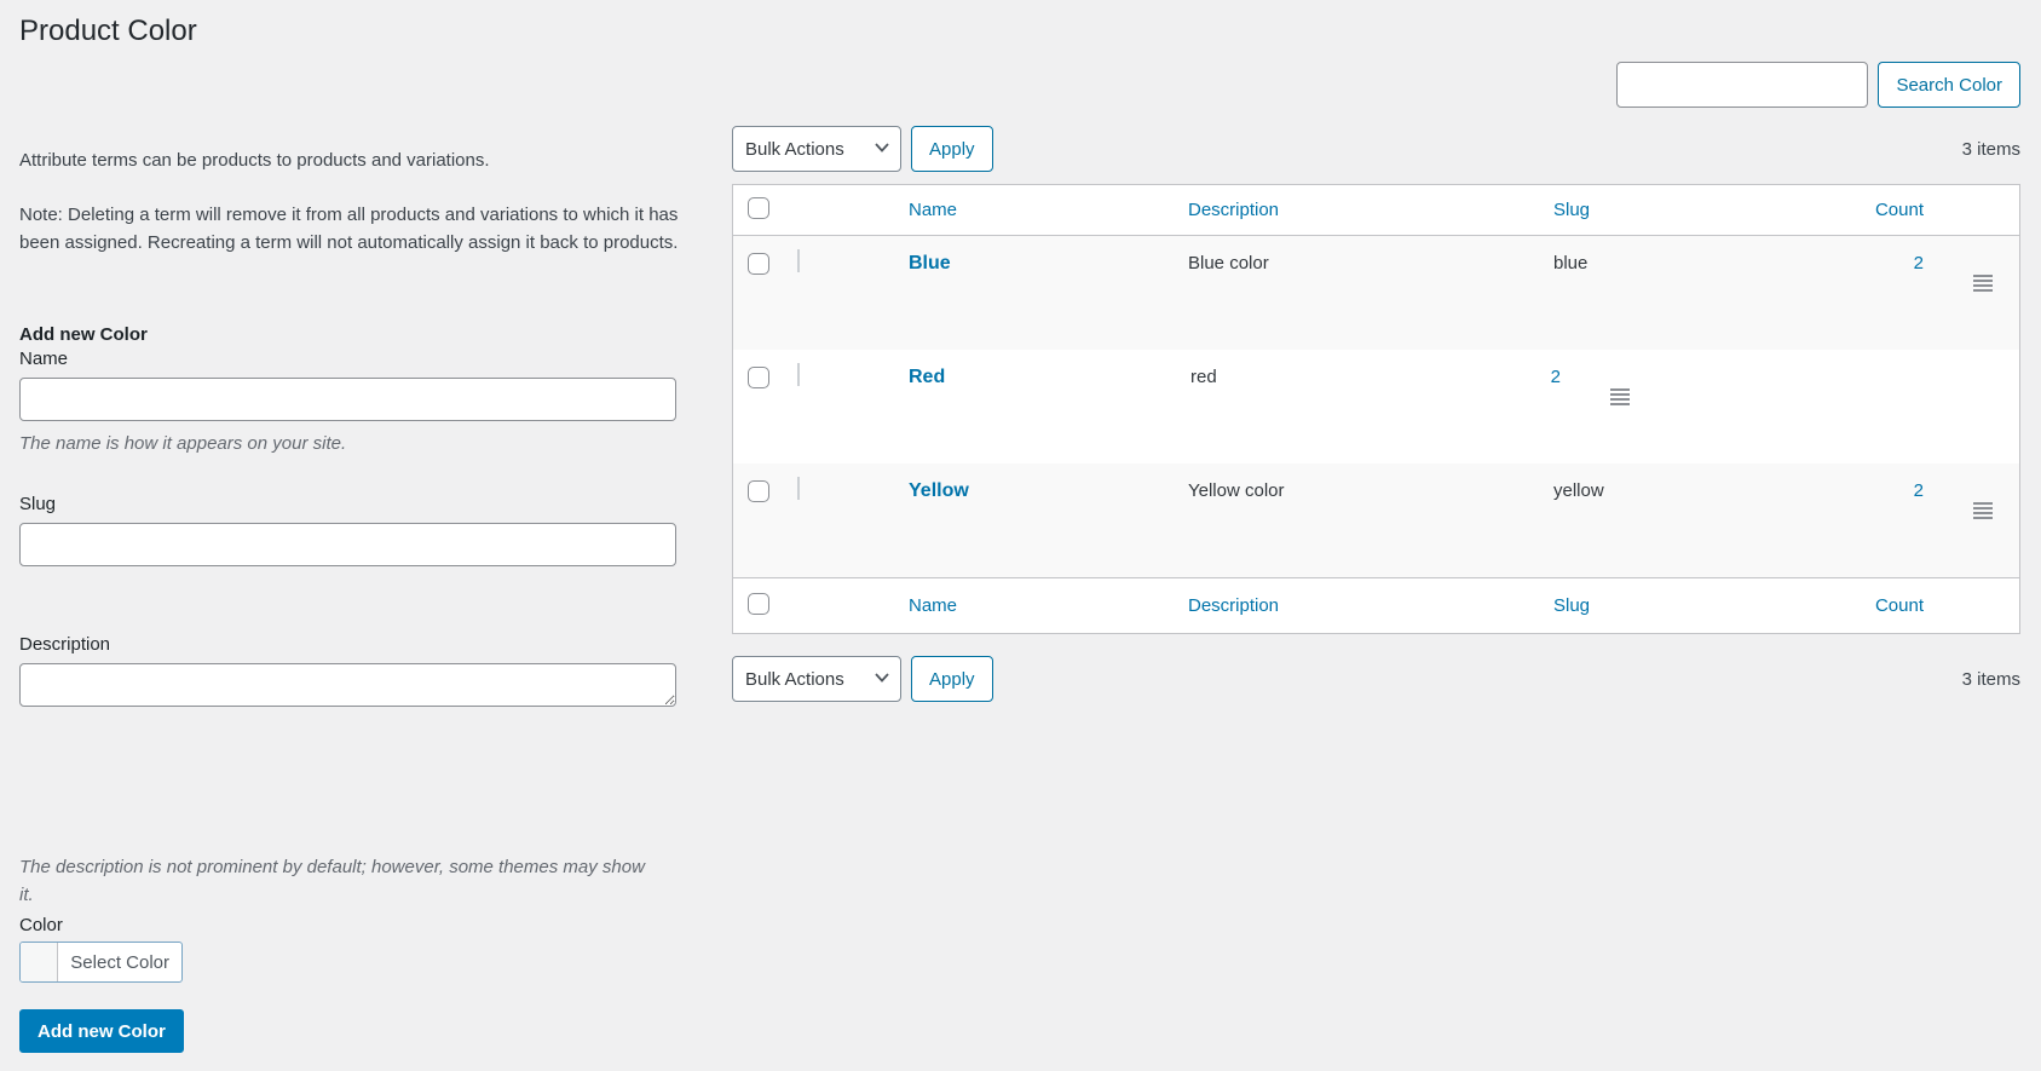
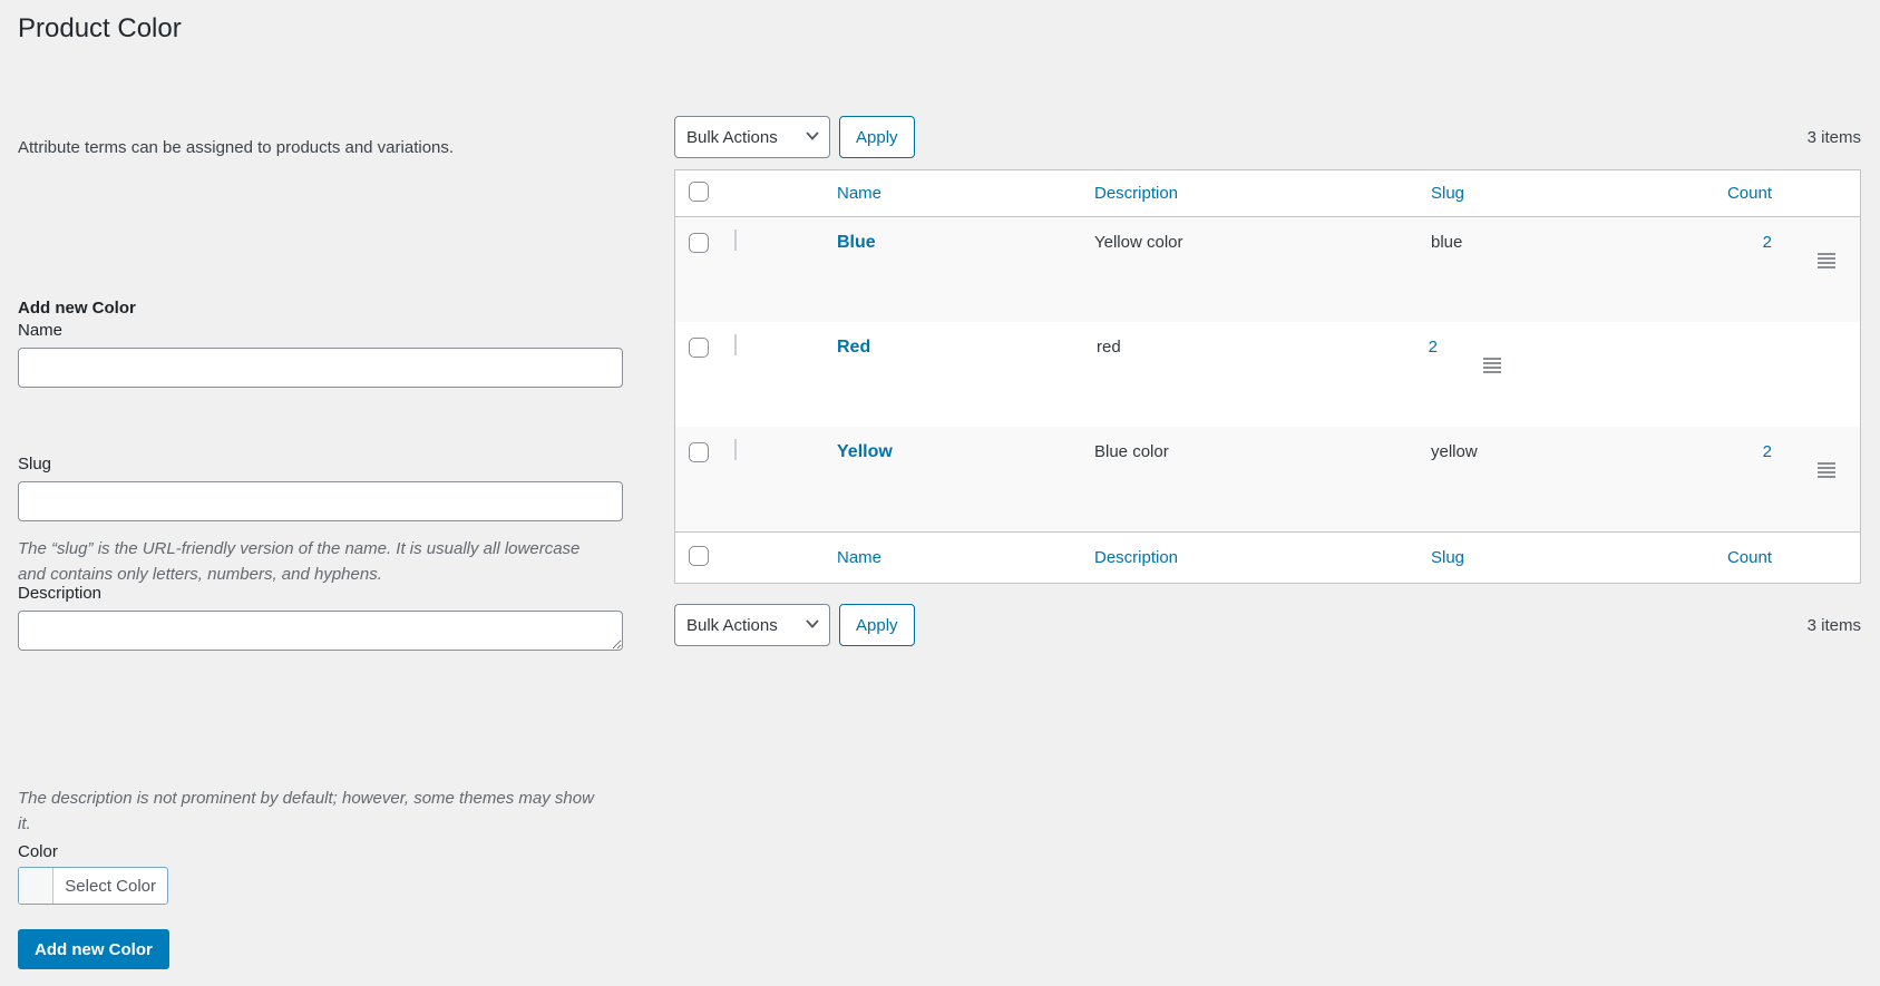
  Product Color
- Attribute terms can be products to products and variations.
+ Attribute terms can be assigned to products and variations.
- Note: Deleting a term will remove it from all products and variations to which it has been assigned. Recreating a term will not automatically assign it back to products.
  Add new Color
  Name
- The name is how it appears on your site.
  Slug
+ The “slug” is the URL-friendly version of the name. It is usually all lowercase and contains only letters, numbers, and hyphens.
  Description
  The description is not prominent by default; however, some themes may show it.
  Color
  Select Color
  Add new Color
- Search Color
  Bulk Actions
  Apply
  3 items
  Name
  Description
  Slug
  Count
  Blue
- Blue color
+ Yellow color
  blue
  2
  Red
  red
  2
  Yellow
- Yellow color
+ Blue color
  yellow
  2
  Name
  Description
  Slug
  Count
  Bulk Actions
  Apply
  3 items
